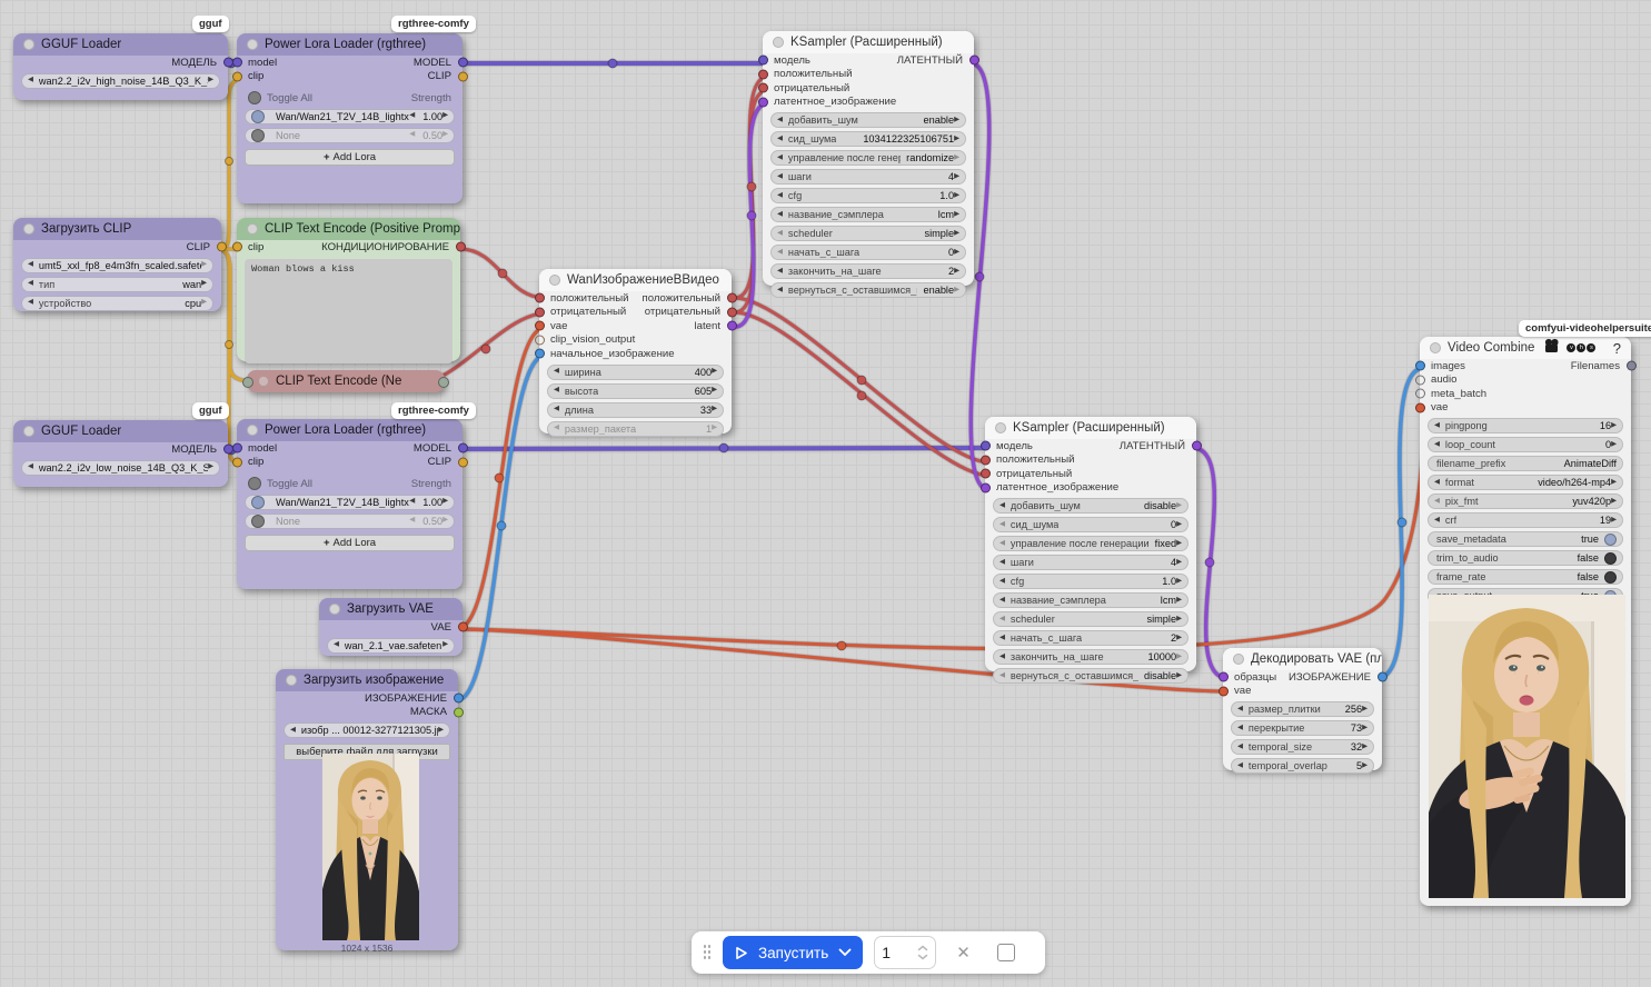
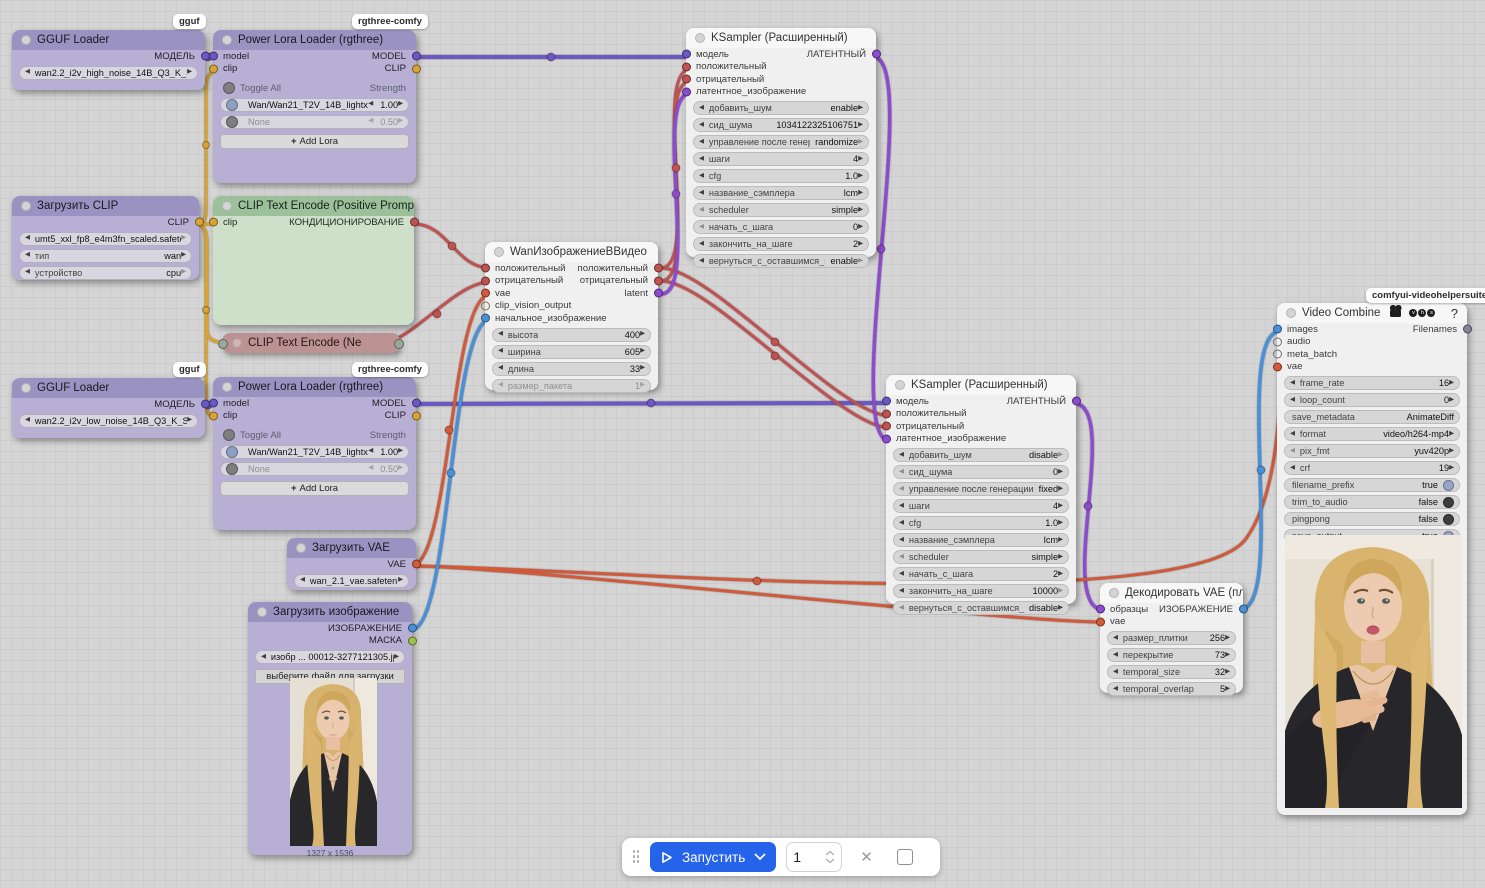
  gguf
  rgthree-comfy
  gguf
  rgthree-comfy
  comfyui-videohelpersuite
  GGUF Loader
  МОДЕЛЬ
  wan2.2_i2v_high_noise_14B_Q3_K_
  Power Lora Loader (rgthree)
  model
  MODEL
  clip
  CLIP
  Toggle All
  Strength
  Wan/Wan21_T2V_14B_lightx
  1.00
  None
  0.50
  +
  Add Lora
  Загрузить CLIP
  CLIP
  umt5_xxl_fp8_e4m3fn_scaled.safet
  тип
  wan
  устройство
  cpu
  CLIP Text Encode (Positive Promp
  clip
  КОНДИЦИОНИРОВАНИЕ
- Woman blows a kiss
  CLIP Text Encode (Ne
  GGUF Loader
  МОДЕЛЬ
  wan2.2_i2v_low_noise_14B_Q3_K_S
  Power Lora Loader (rgthree)
  model
  MODEL
  clip
  CLIP
  Toggle All
  Strength
  Wan/Wan21_T2V_14B_lightx
  1.00
  None
  0.50
  +
  Add Lora
  Загрузить VAE
  VAE
  wan_2.1_vae.safeten
  Загрузить изображение
  ИЗОБРАЖЕНИЕ
  МАСКА
  изобр ... 00012-3277121305.j
  выберите файл для загрузки
- 1024 x 1536
+ 1327 x 1536
  WanИзображениеВВидео
  положительный
  положительный
  отрицательный
  отрицательный
  vae
  latent
  clip_vision_output
  начальное_изображение
- ширина
+ высота
  400
- высота
+ ширина
  605
  длина
  33
  размер_пакета
  1
  KSampler (Расширенный)
  модель
  ЛАТЕНТНЫЙ
  положительный
  отрицательный
  латентное_изображение
  добавить_шум
  enable
  сид_шума
  1034122325106751
  управление после гене
  randomize
  шаги
  4
  cfg
  1.0
  название_сэмплера
  lcm
  scheduler
  simple
  начать_с_шага
  0
  закончить_на_шаге
  2
  вернуться_с_оставшимся_
  enable
  KSampler (Расширенный)
  модель
  ЛАТЕНТНЫЙ
  положительный
  отрицательный
  латентное_изображение
  добавить_шум
  disable
  сид_шума
  0
  управление после генерации
  fixed
  шаги
  4
  cfg
  1.0
  название_сэмплера
  lcm
  scheduler
  simple
  начать_с_шага
  2
  закончить_на_шаге
  10000
  вернуться_с_оставшимся_
  disable
  Декодировать VAE (пл
  образцы
  ИЗОБРАЖЕНИЕ
  vae
  размер_плитки
  256
  перекрытие
  73
  temporal_size
  32
  temporal_overlap
  5
  Video Combine
  ?
  images
  Filenames
  audio
  meta_batch
  vae
- pingpong
+ frame_rate
  16
  loop_count
  0
- filename_prefix
+ save_metadata
  AnimateDiff
  format
  video/h264-mp4
  pix_fmt
  yuv420p
  crf
  19
- save_metadata
+ filename_prefix
  true
  trim_to_audio
  false
- frame_rate
+ pingpong
  false
  Запустить
  1
  ✕
